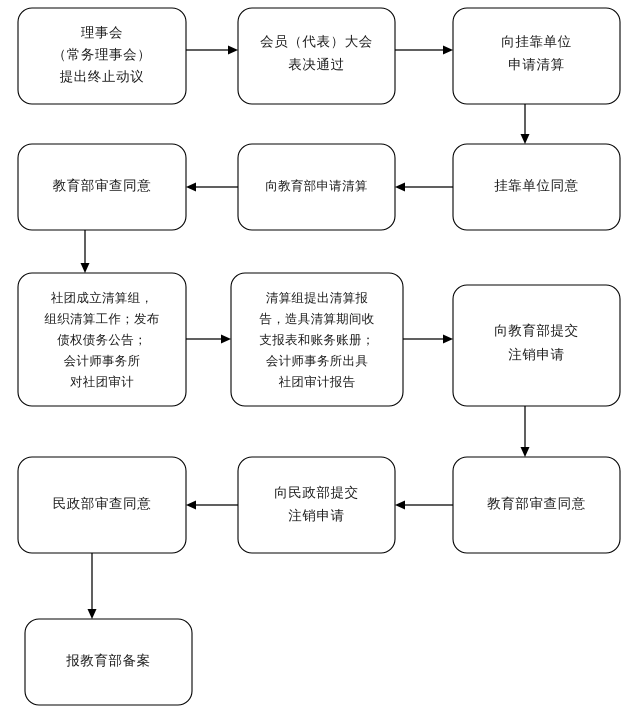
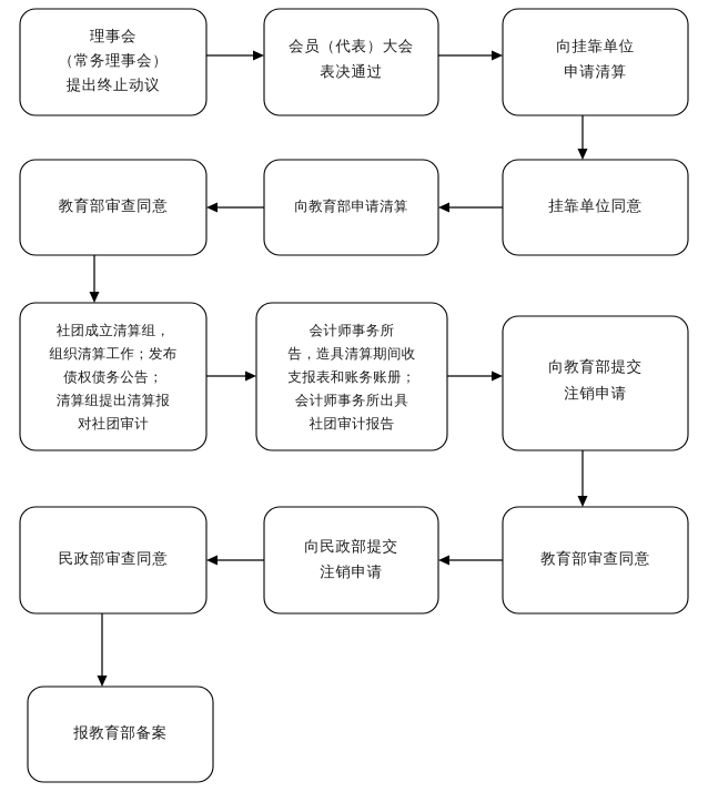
  理事会
  （常务理事会）
  提出终止动议
  会员（代表）大会
  表决通过
  向挂靠单位
  申请清算
  挂靠单位同意
  向教育部申请清算
  教育部审查同意
  社团成立清算组，
  组织清算工作；发布
  债权债务公告；
- 会计师事务所
+ 清算组提出清算报
  对社团审计
- 清算组提出清算报
+ 会计师事务所
  告，造具清算期间收
  支报表和账务账册；
  会计师事务所出具
  社团审计报告
  向教育部提交
  注销申请
  教育部审查同意
  向民政部提交
  注销申请
  民政部审查同意
  报教育部备案
